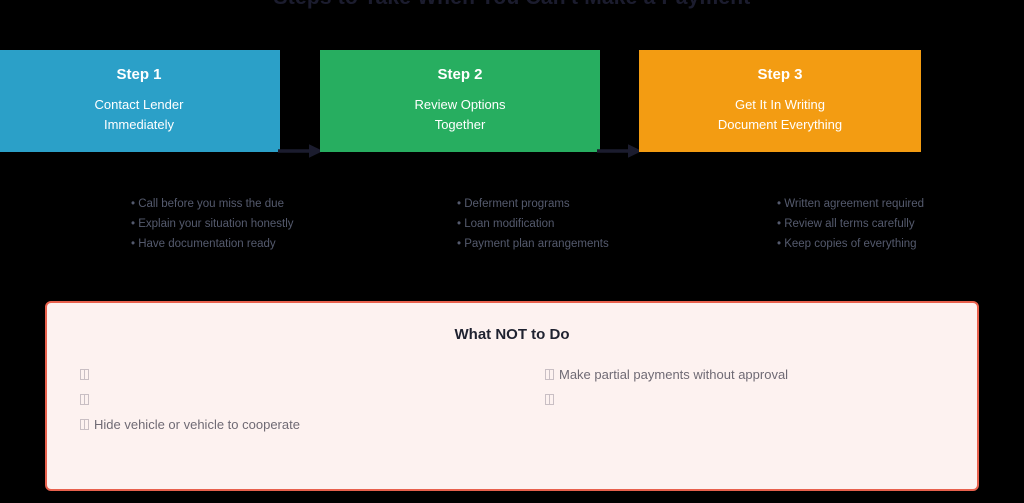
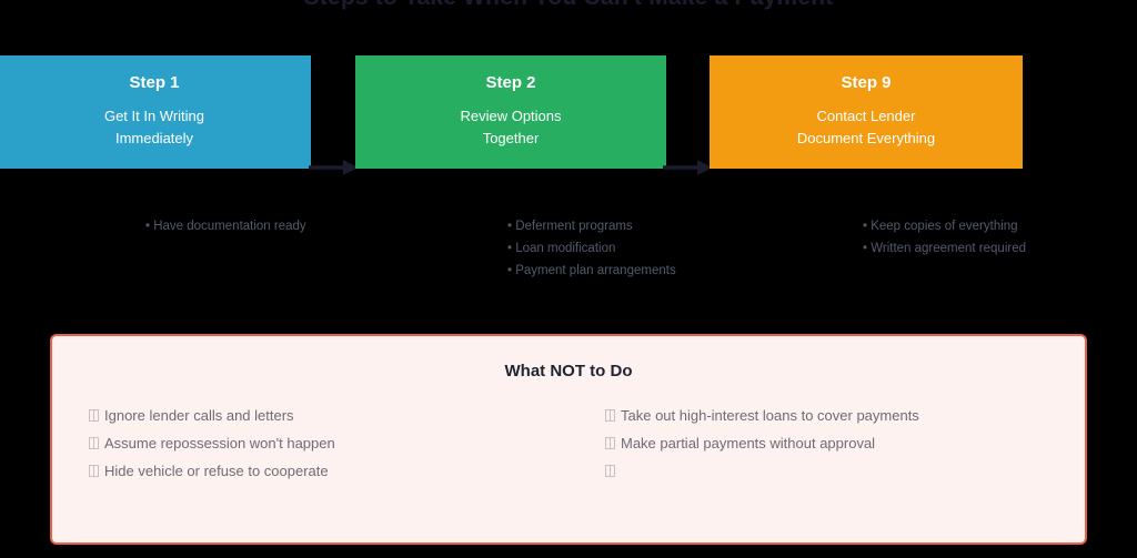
  Step 1
- Contact Lender
+ Get It In Writing
  Immediately
  Step 2
  Review Options
  Together
- Step 3
+ Step 9
- Get It In Writing
+ Contact Lender
  Document Everything
- • Call before you miss the due
- • Explain your situation honestly
  • Have documentation ready
  • Deferment programs
  • Loan modification
  • Payment plan arrangements
- • Written agreement required
+ • Keep copies of everything
- • Review all terms carefully
- • Keep copies of everything
+ • Written agreement required
  What NOT to Do
+ Ignore lender calls and letters
+ Assume repossession won't happen
- Hide vehicle or vehicle to cooperate
+ Hide vehicle or refuse to cooperate
+ Take out high-interest loans to cover payments
  Make partial payments without approval
